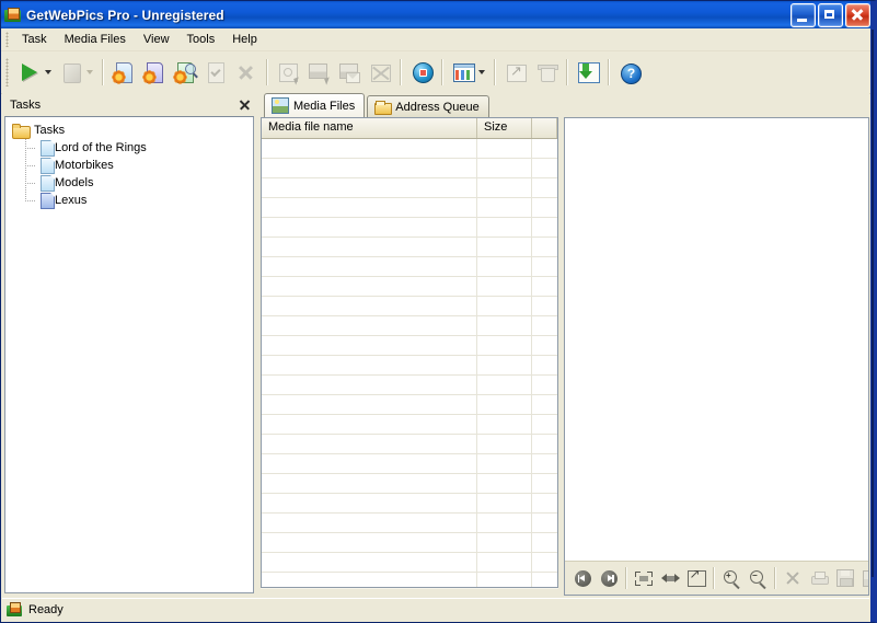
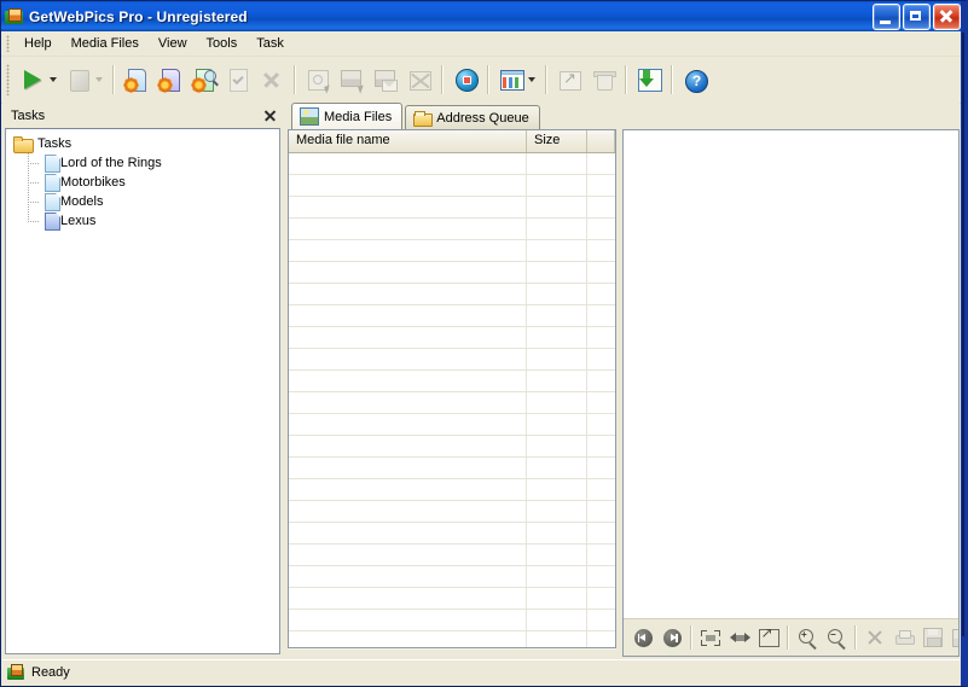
  GetWebPics Pro - Unregistered
- Task
+ Help
  Media Files
  View
  Tools
- Help
+ Task
  ?
  Tasks
  Tasks
  Lord of the Rings
  Motorbikes
  Models
  Lexus
  Media Files
  Address Queue
  Media file name
  Size
  +
  −
  Ready
